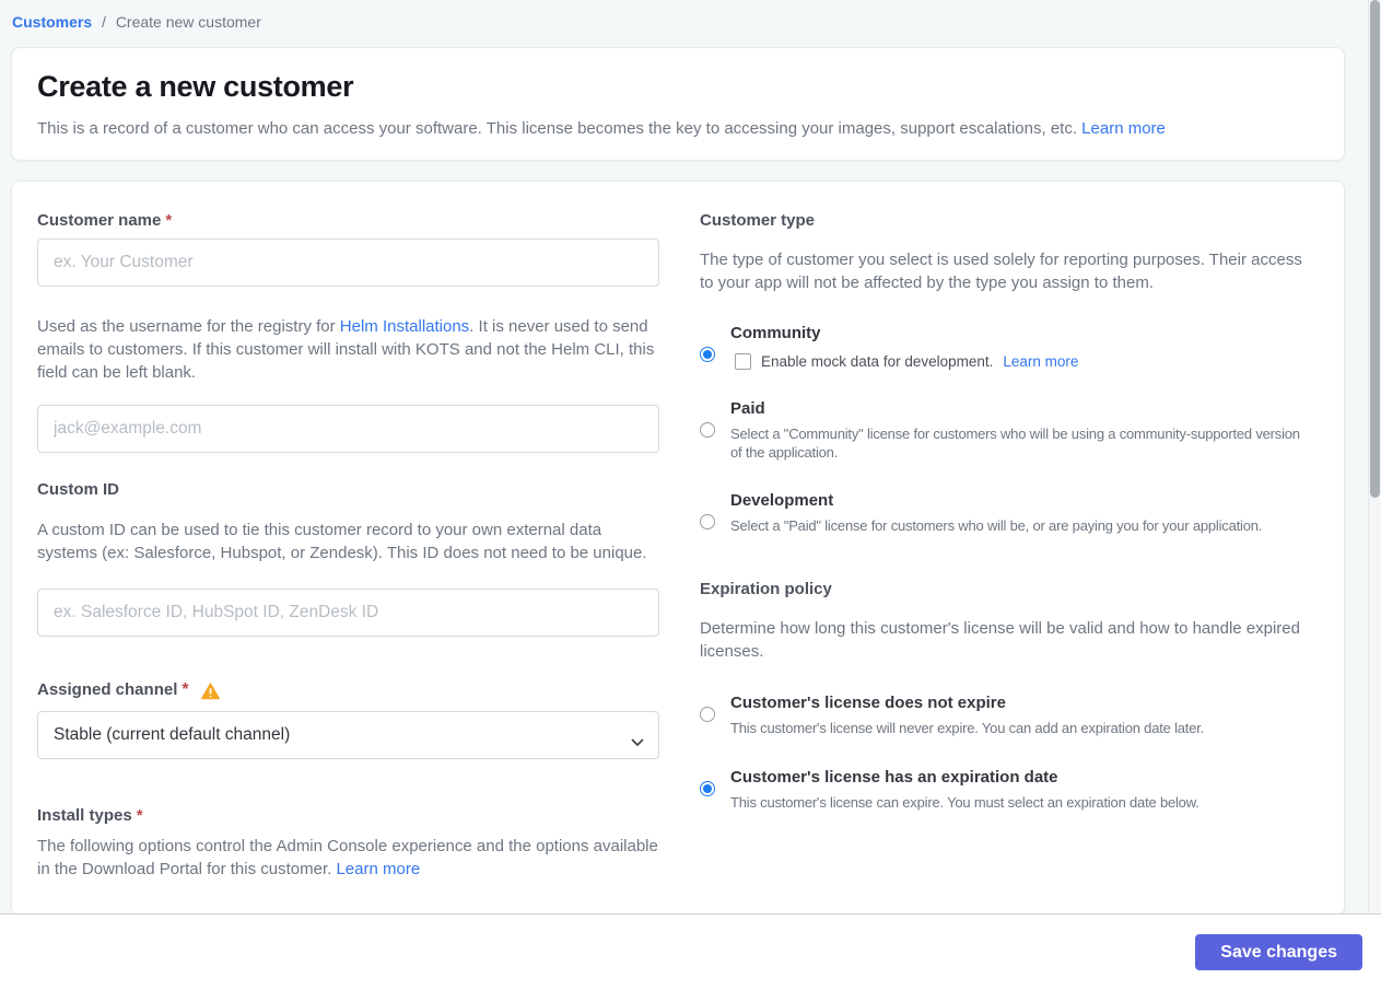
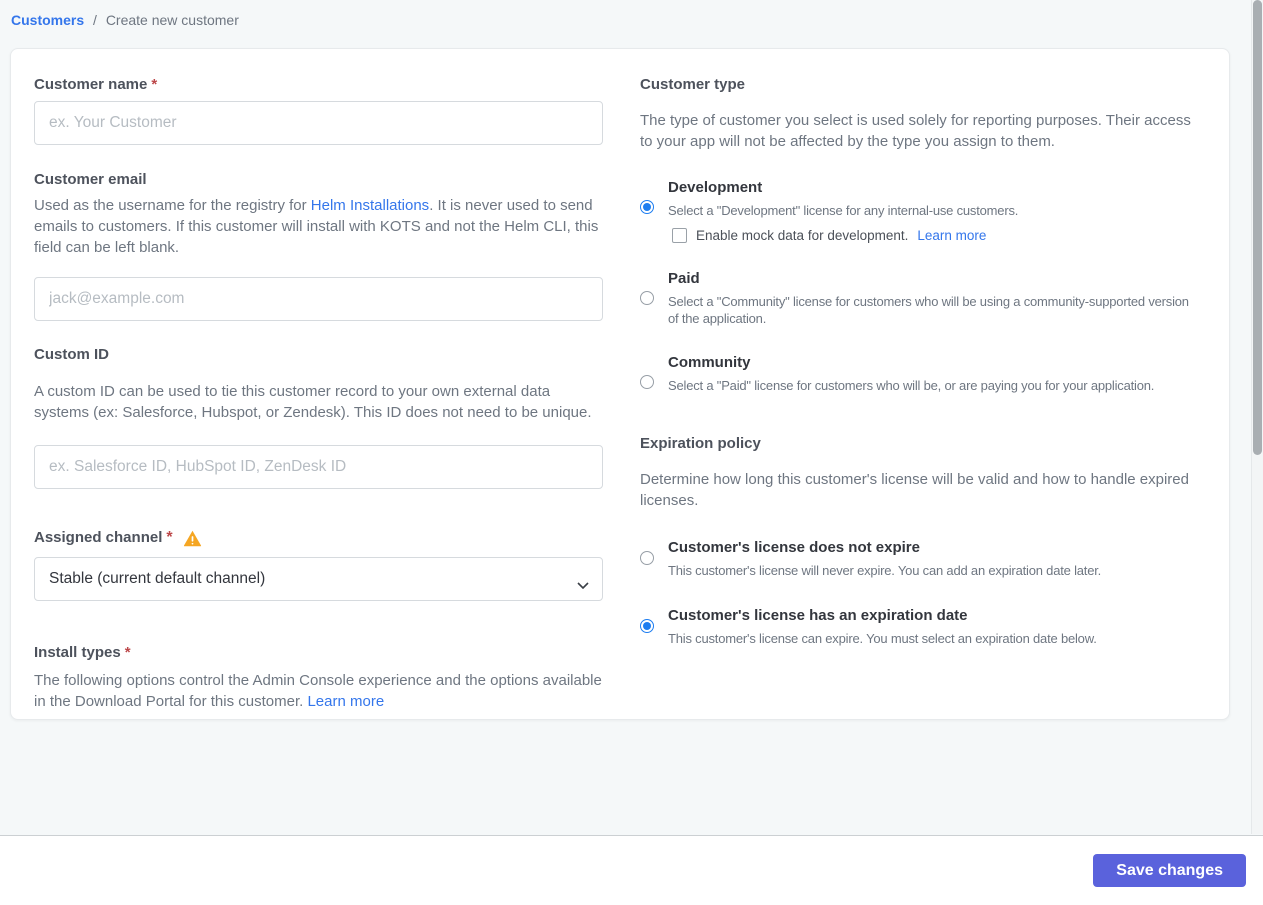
  Customers / Create new customer
- Create a new customer
- This is a record of a customer who can access your software. This license becomes the key to accessing your images, support escalations, etc. Learn more
  Customer name *
  ex. Your Customer
+ Customer email
  Used as the username for the registry for Helm Installations. It is never used to send emails to customers. If this customer will install with KOTS and not the Helm CLI, this field can be left blank.
  jack@example.com
  Custom ID
  A custom ID can be used to tie this customer record to your own external data systems (ex: Salesforce, Hubspot, or Zendesk). This ID does not need to be unique.
  ex. Salesforce ID, HubSpot ID, ZenDesk ID
  Assigned channel
  *
  Stable (current default channel)
  Install types *
  The following options control the Admin Console experience and the options available in the Download Portal for this customer. Learn more
  Customer type
  The type of customer you select is used solely for reporting purposes. Their access to your app will not be affected by the type you assign to them.
- Community
+ Development
+ Select a "Development" license for any internal-use customers.
  Enable mock data for development.
  Learn more
  Paid
  Select a "Community" license for customers who will be using a community-supported version of the application.
- Development
+ Community
  Select a "Paid" license for customers who will be, or are paying you for your application.
  Expiration policy
  Determine how long this customer's license will be valid and how to handle expired licenses.
  Customer's license does not expire
  This customer's license will never expire. You can add an expiration date later.
  Customer's license has an expiration date
  This customer's license can expire. You must select an expiration date below.
  Save changes
